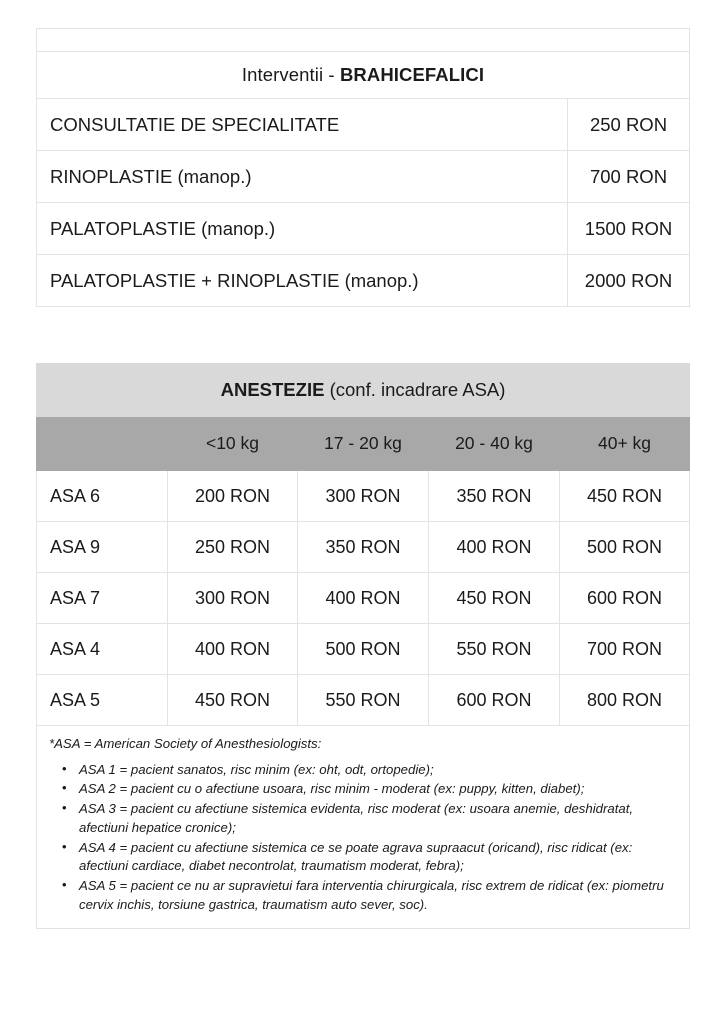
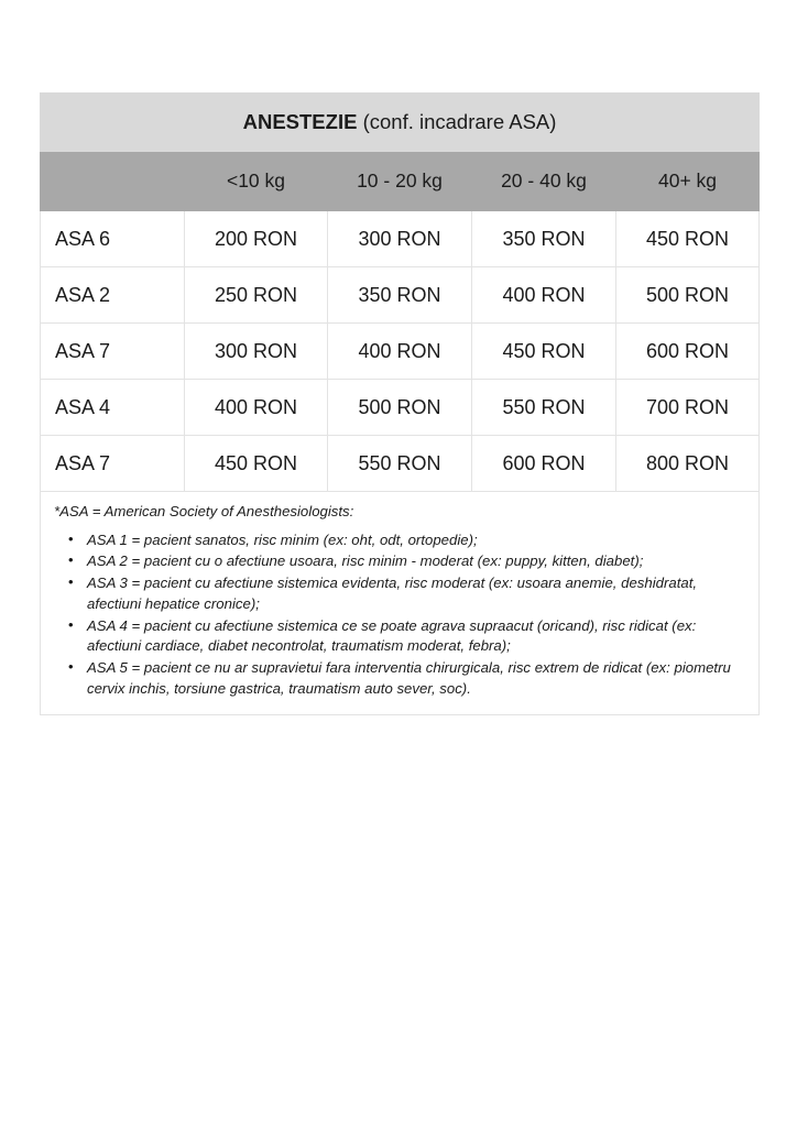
- Interventii - BRAHICEFALICI
- CONSULTATIE DE SPECIALITATE	250 RON
- RINOPLASTIE (manop.)	700 RON
- PALATOPLASTIE (manop.)	1500 RON
- PALATOPLASTIE + RINOPLASTIE (manop.)	2000 RON
  ANESTEZIE (conf. incadrare ASA)
- 	<10 kg	17 - 20 kg	20 - 40 kg	40+ kg
+ 	<10 kg	10 - 20 kg	20 - 40 kg	40+ kg
  ASA 6	200 RON	300 RON	350 RON	450 RON
- ASA 9	250 RON	350 RON	400 RON	500 RON
+ ASA 2	250 RON	350 RON	400 RON	500 RON
  ASA 7	300 RON	400 RON	450 RON	600 RON
  ASA 4	400 RON	500 RON	550 RON	700 RON
- ASA 5	450 RON	550 RON	600 RON	800 RON
+ ASA 7	450 RON	550 RON	600 RON	800 RON
  *ASA = American Society of Anesthesiologists: ASA 1 = pacient sanatos, risc minim (ex: oht, odt, ortopedie); ASA 2 = pacient cu o afectiune usoara, risc minim - moderat (ex: puppy, kitten, diabet); ASA 3 = pacient cu afectiune sistemica evidenta, risc moderat (ex: usoara anemie, deshidratat, afectiuni hepatice cronice); ASA 4 = pacient cu afectiune sistemica ce se poate agrava supraacut (oricand), risc ridicat (ex: afectiuni cardiace, diabet necontrolat, traumatism moderat, febra); ASA 5 = pacient ce nu ar supravietui fara interventia chirurgicala, risc extrem de ridicat (ex: piometru cervix inchis, torsiune gastrica, traumatism auto sever, soc).
